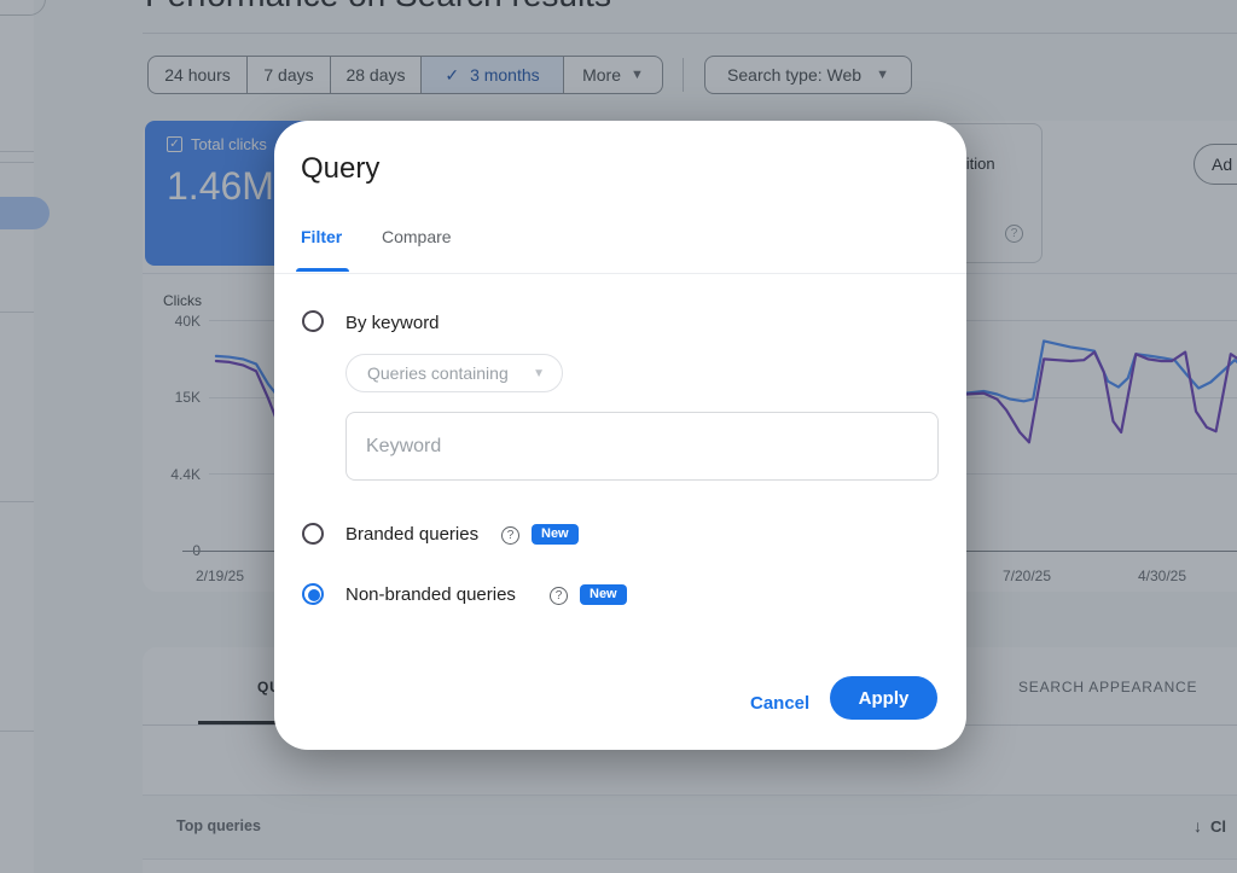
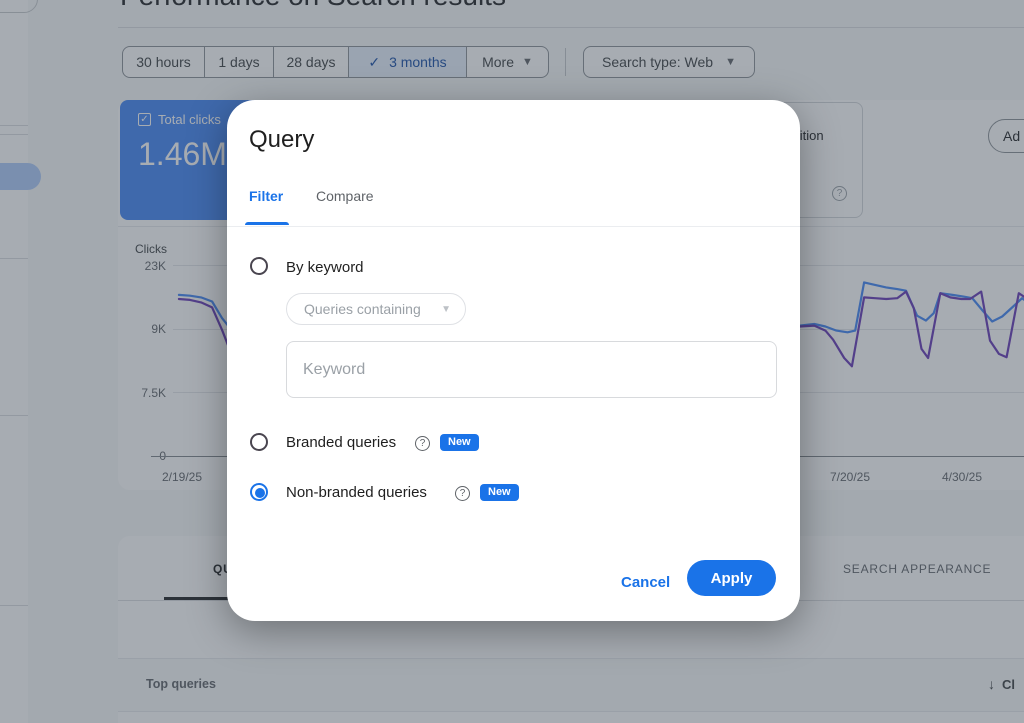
- 24 hours
+ 30 hours
- 7 days
+ 1 days
  28 days
  ✓
  3 months
  More
  ▼
  Search type: Web
  ▼
  ✓
  Total clicks
  1.46M
  ?
  Ad
  Clicks
- 40K
+ 23K
- 15K
+ 9K
- 4.4K
+ 7.5K
  2/19/25
  7/20/25
  4/30/25
  SEARCH APPEARANCE
  Top queries
  ↓
  Cl
  Query
  Filter
  Compare
  By keyword
  Queries containing
  ▼
  Keyword
  Branded queries
  ?
  New
  Non-branded queries
  ?
  New
  Cancel
  Apply
